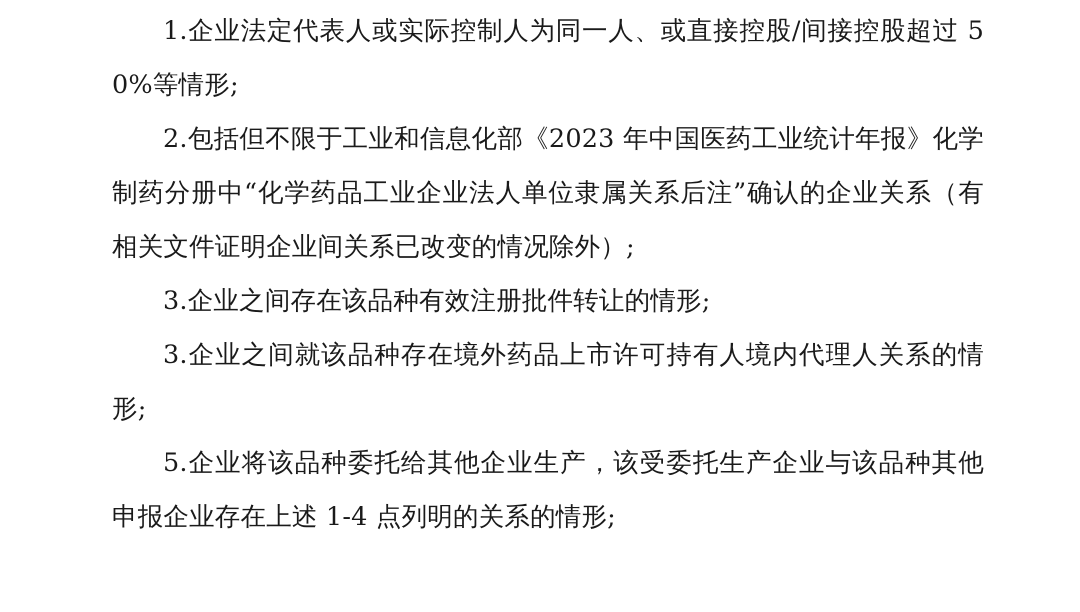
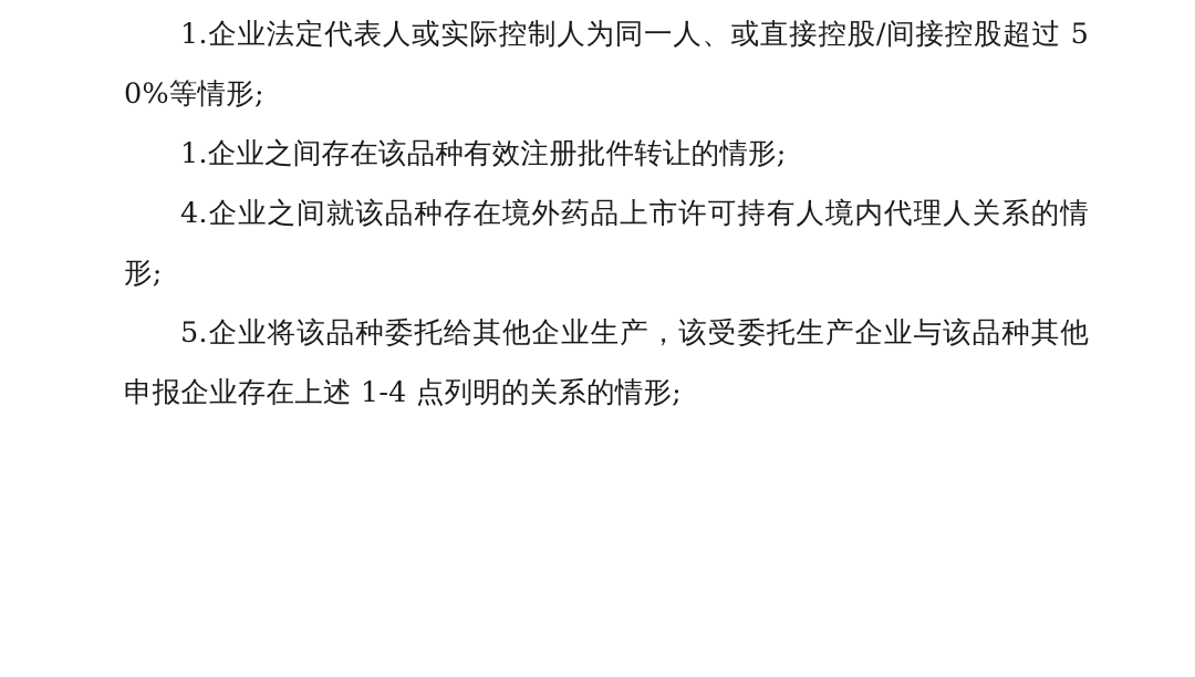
  1.企业法定代表人或实际控制人为同一人、或直接控股/间接控股超过 50%等情形;
- 2.包括但不限于工业和信息化部《2023 年中国医药工业统计年报》化学制药分册中“化学药品工业企业法人单位隶属关系后注”确认的企业关系（有相关文件证明企业间关系已改变的情况除外）;
- 3.企业之间存在该品种有效注册批件转让的情形;
+ 1.企业之间存在该品种有效注册批件转让的情形;
- 3.企业之间就该品种存在境外药品上市许可持有人境内代理人关系的情形;
+ 4.企业之间就该品种存在境外药品上市许可持有人境内代理人关系的情形;
  5.企业将该品种委托给其他企业生产，该受委托生产企业与该品种其他申报企业存在上述 1-4 点列明的关系的情形;
